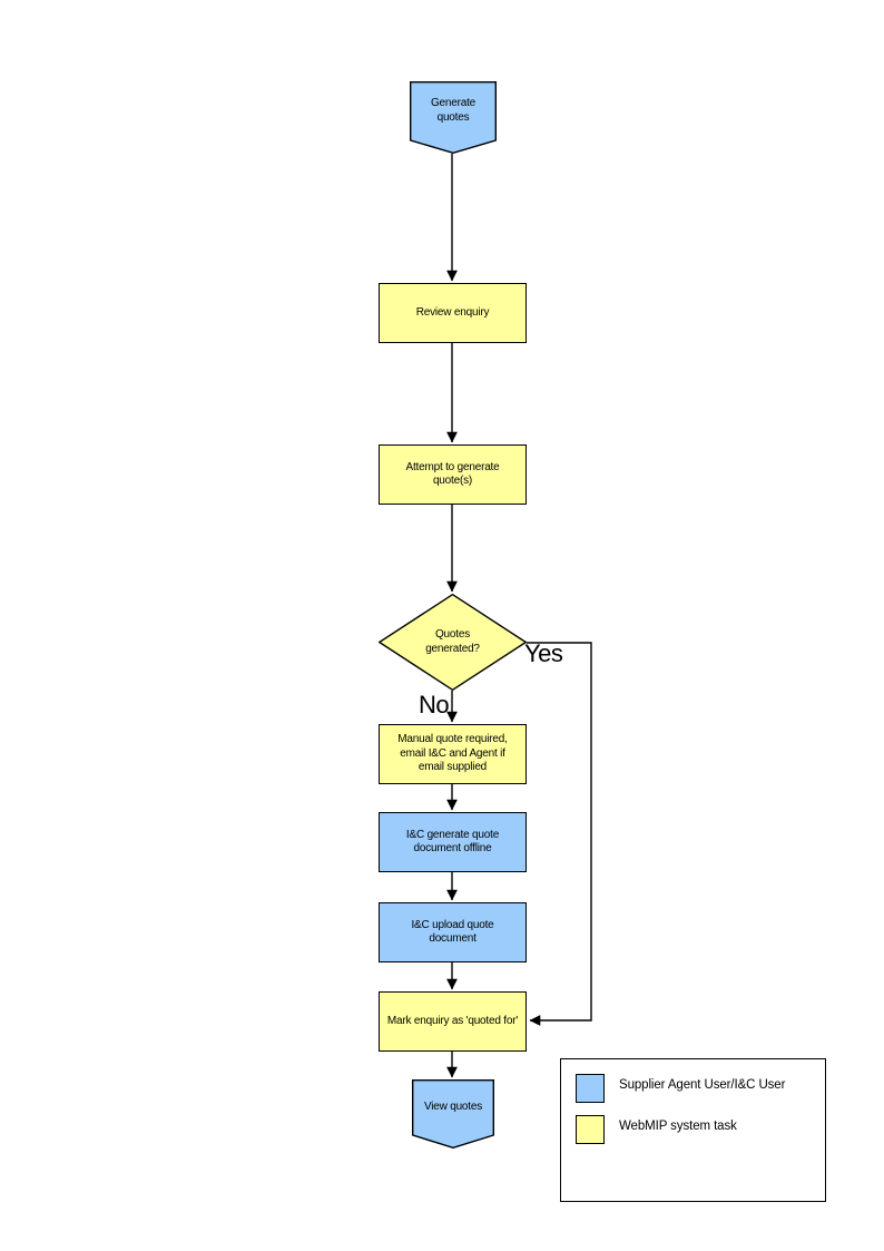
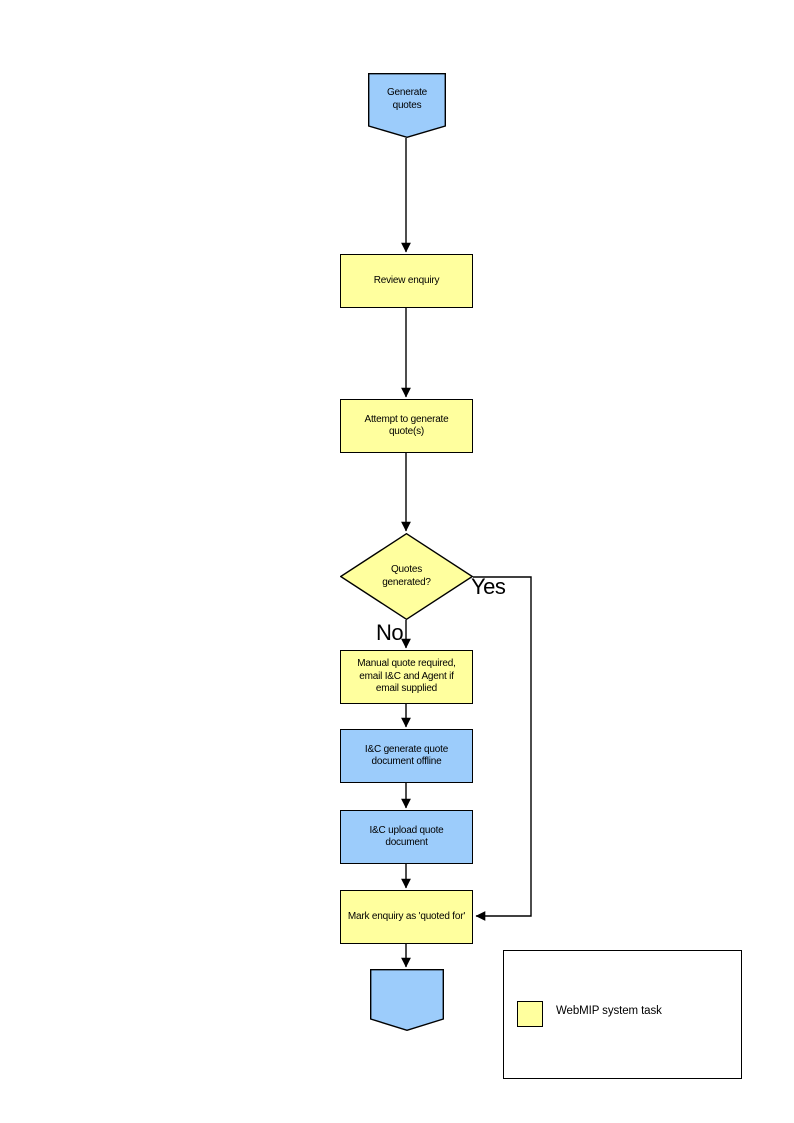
  Generate
  quotes
  Review enquiry
  Attempt to generate
  quote(s)
  Quotes
  generated?
  Yes
  No
  Manual quote required,
  email I&C and Agent if
  email supplied
  I&C generate quote
  document offline
  I&C upload quote
  document
  Mark enquiry as 'quoted for'
- View quotes
- Supplier Agent User/I&C User
  WebMIP system task
